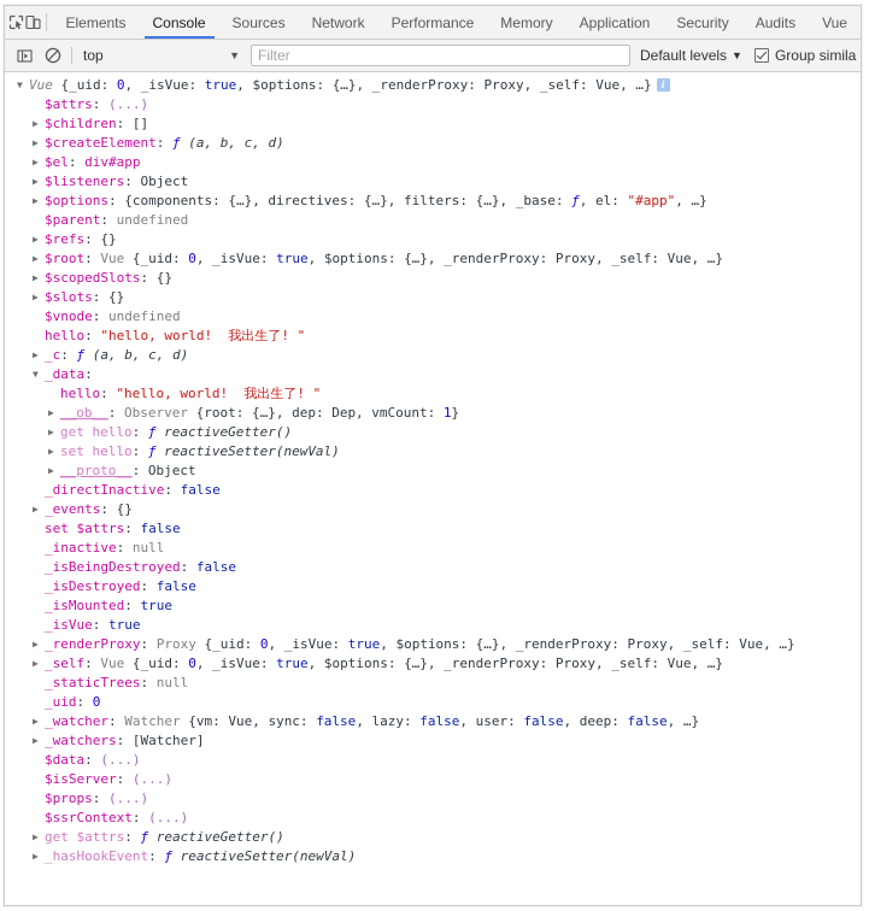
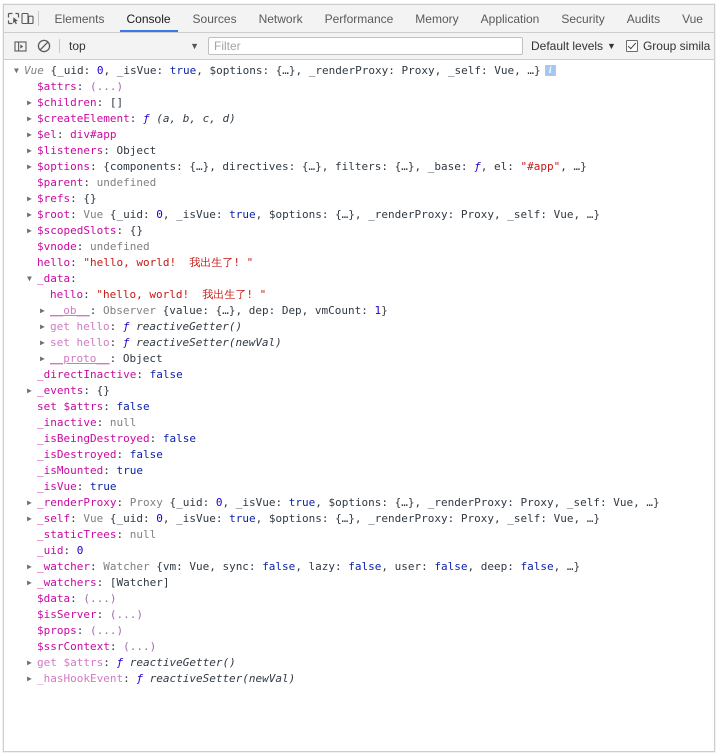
  Elements
  Console
  Sources
  Network
  Performance
  Memory
  Application
  Security
  Audits
  Vue
  top
  ▼
  Filter
  Default levels
  ▼
  Group simila
  ▼ Vue {_uid: 0, _isVue: true, $options: {…}, _renderProxy: Proxy, _self: Vue, …} i
  $attrs: (...)
  ▶ $children: []
  ▶ $createElement: ƒ (a, b, c, d)
  ▶ $el: div#app
  ▶ $listeners: Object
  ▶ $options: {components: {…}, directives: {…}, filters: {…}, _base: ƒ, el: "#app", …}
  $parent: undefined
  ▶ $refs: {}
  ▶ $root: Vue {_uid: 0, _isVue: true, $options: {…}, _renderProxy: Proxy, _self: Vue, …}
  ▶ $scopedSlots: {}
- ▶ $slots: {}
  $vnode: undefined
  hello: "hello, world! 我出生了! "
- ▶ _c: ƒ (a, b, c, d)
  ▼ _data:
  hello: "hello, world! 我出生了! "
- ▶ __ob__: Observer {root: {…}, dep: Dep, vmCount: 1}
+ ▶ __ob__: Observer {value: {…}, dep: Dep, vmCount: 1}
  ▶ get hello: ƒ reactiveGetter()
  ▶ set hello: ƒ reactiveSetter(newVal)
  ▶ __proto__: Object
  _directInactive: false
  ▶ _events: {}
  set $attrs: false
  _inactive: null
  _isBeingDestroyed: false
  _isDestroyed: false
  _isMounted: true
  _isVue: true
  ▶ _renderProxy: Proxy {_uid: 0, _isVue: true, $options: {…}, _renderProxy: Proxy, _self: Vue, …}
  ▶ _self: Vue {_uid: 0, _isVue: true, $options: {…}, _renderProxy: Proxy, _self: Vue, …}
  _staticTrees: null
  _uid: 0
  ▶ _watcher: Watcher {vm: Vue, sync: false, lazy: false, user: false, deep: false, …}
  ▶ _watchers: [Watcher]
  $data: (...)
  $isServer: (...)
  $props: (...)
  $ssrContext: (...)
  ▶ get $attrs: ƒ reactiveGetter()
  ▶ _hasHookEvent: ƒ reactiveSetter(newVal)
